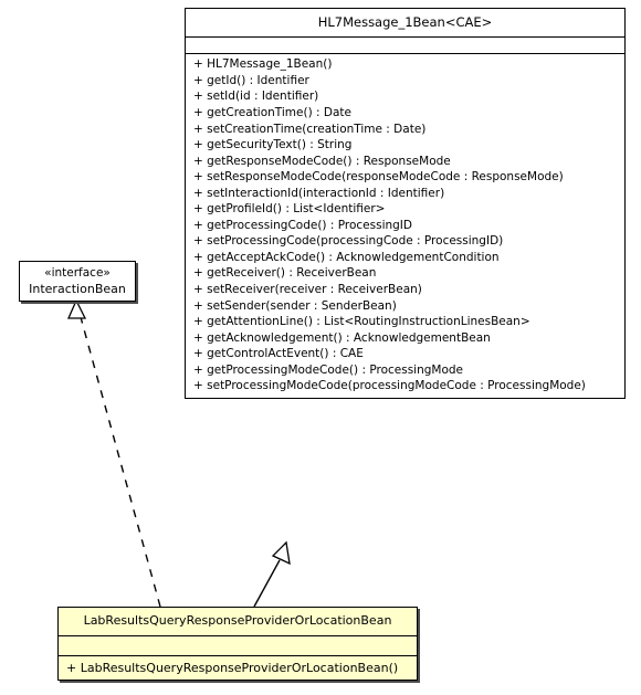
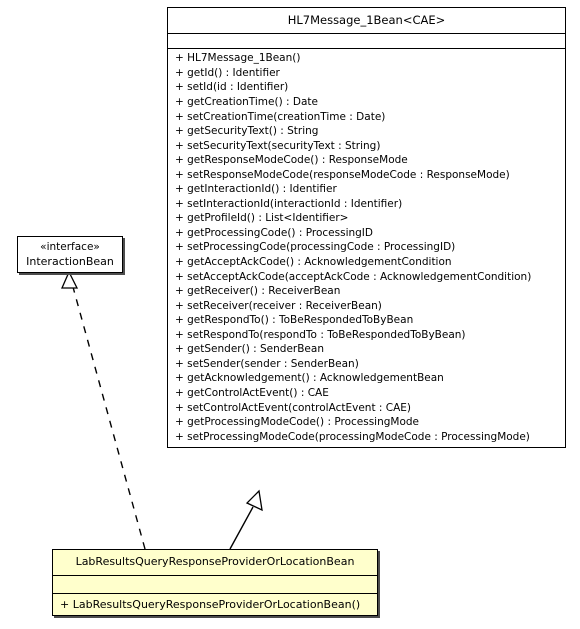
  HL7Message_1Bean<CAE>
  + HL7Message_1Bean()
  + getId() : Identifier
  + setId(id : Identifier)
  + getCreationTime() : Date
  + setCreationTime(creationTime : Date)
  + getSecurityText() : String
+ + setSecurityText(securityText : String)
  + getResponseModeCode() : ResponseMode
  + setResponseModeCode(responseModeCode : ResponseMode)
+ + getInteractionId() : Identifier
  + setInteractionId(interactionId : Identifier)
  + getProfileId() : List<Identifier>
  + getProcessingCode() : ProcessingID
  + setProcessingCode(processingCode : ProcessingID)
  + getAcceptAckCode() : AcknowledgementCondition
+ + setAcceptAckCode(acceptAckCode : AcknowledgementCondition)
  + getReceiver() : ReceiverBean
  + setReceiver(receiver : ReceiverBean)
+ + getRespondTo() : ToBeRespondedToByBean
+ + setRespondTo(respondTo : ToBeRespondedToByBean)
+ + getSender() : SenderBean
  + setSender(sender : SenderBean)
- + getAttentionLine() : List<RoutingInstructionLinesBean>
  + getAcknowledgement() : AcknowledgementBean
  + getControlActEvent() : CAE
+ + setControlActEvent(controlActEvent : CAE)
  + getProcessingModeCode() : ProcessingMode
  + setProcessingModeCode(processingModeCode : ProcessingMode)
  «interface»
  InteractionBean
  LabResultsQueryResponseProviderOrLocationBean
  + LabResultsQueryResponseProviderOrLocationBean()
